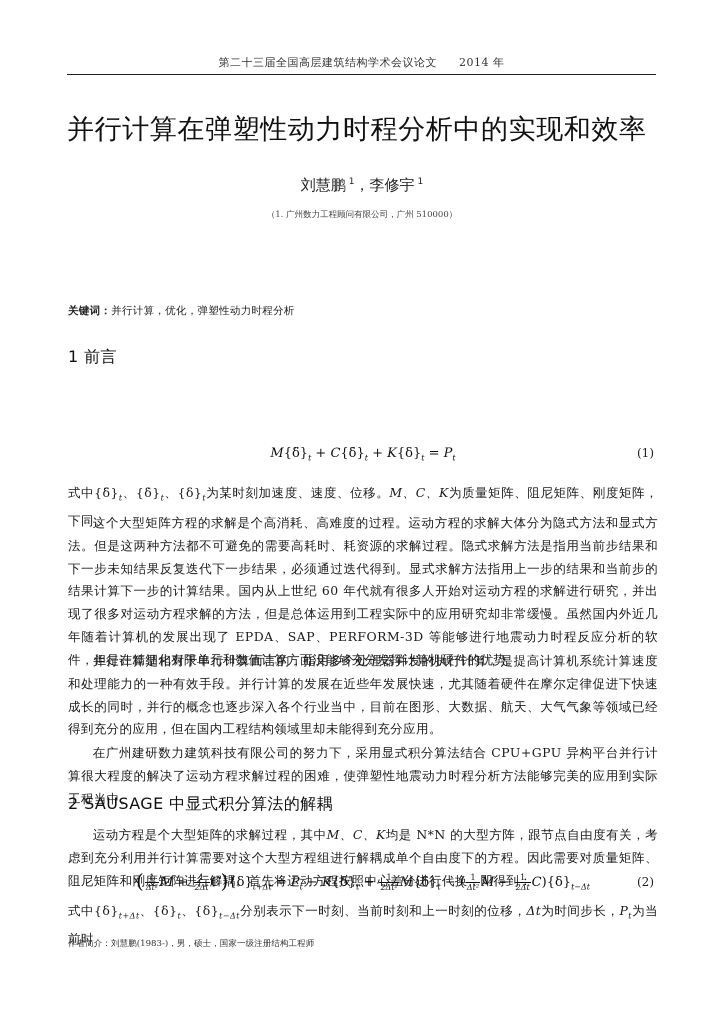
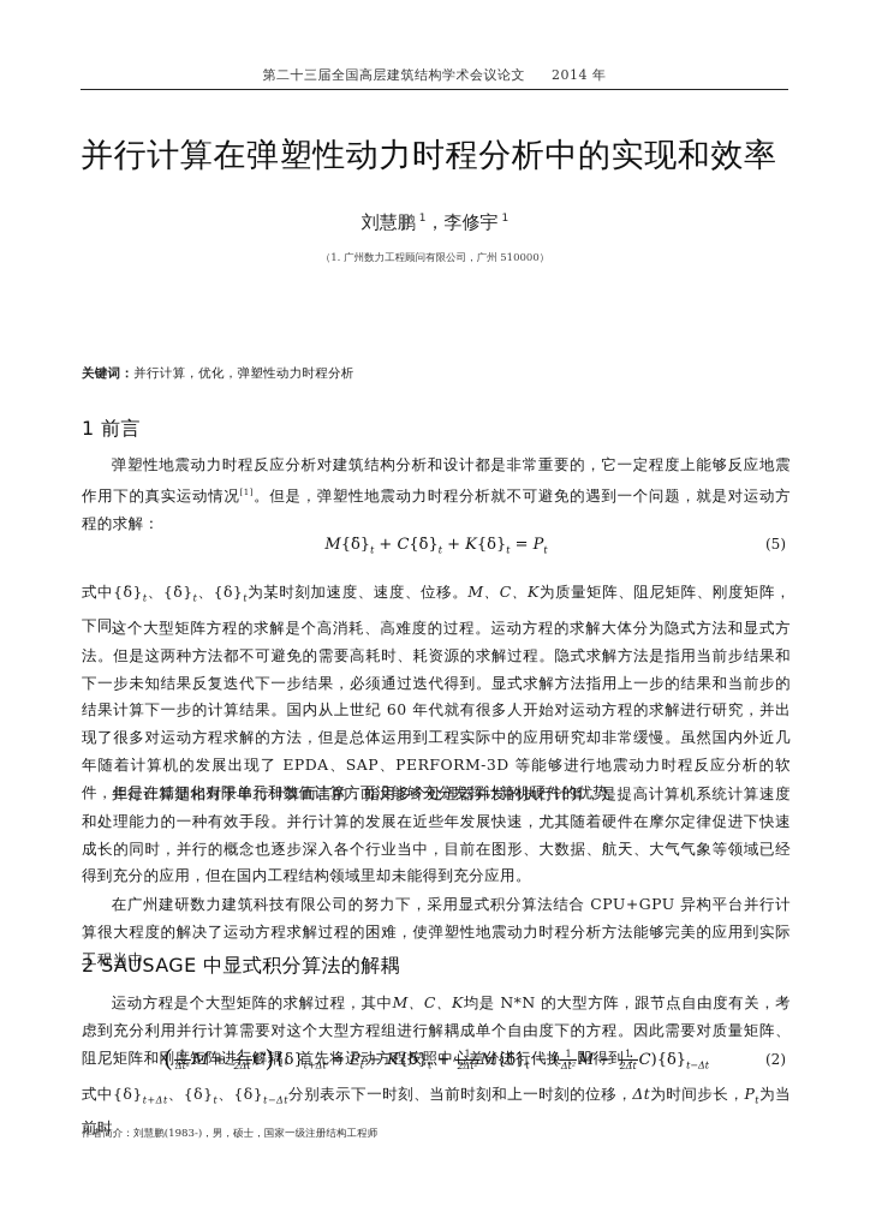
  第二十三届全国高层建筑结构学术会议论文 2014 年
  并行计算在弹塑性动力时程分析中的实现和效率
  刘慧鹏 1，李修宇 1
  （1. 广州数力工程顾问有限公司，广州 510000）
  关键词：并行计算，优化，弹塑性动力时程分析
  1 前言
+ 弹塑性地震动力时程反应分析对建筑结构分析和设计都是非常重要的，它一定程度上能够反应地震作用下的真实运动情况[1]。但是，弹塑性地震动力时程分析就不可避免的遇到一个问题，就是对运动方程的求解：
  M{δ̈}t + C{δ̇}t + K{δ}t = Pt
- (1)
+ (5)
  式中{δ̈}t、{δ̇}t、{δ}t为某时刻加速度、速度、位移。M、C、K为质量矩阵、阻尼矩阵、刚度矩阵，下同。
  这个大型矩阵方程的求解是个高消耗、高难度的过程。运动方程的求解大体分为隐式方法和显式方法。但是这两种方法都不可避免的需要高耗时、耗资源的求解过程。隐式求解方法是指用当前步结果和下一步未知结果反复迭代下一步结果，必须通过迭代得到。显式求解方法指用上一步的结果和当前步的结果计算下一步的计算结果。国内从上世纪 60 年代就有很多人开始对运动方程的求解进行研究，并出现了很多对运动方程求解的方法，但是总体运用到工程实际中的应用研究却非常缓慢。虽然国内外近几年随着计算机的发展出现了 EPDA、SAP、PERFORM-3D 等能够进行地震动力时程反应分析的软件，但是在精细化有限单元和数值计算方面没能够充分发挥计算机硬件的优势。
  并行计算是相对于串行计算而言的，指用多个处理器并发的执行计算，是提高计算机系统计算速度和处理能力的一种有效手段。并行计算的发展在近些年发展快速，尤其随着硬件在摩尔定律促进下快速成长的同时，并行的概念也逐步深入各个行业当中，目前在图形、大数据、航天、大气气象等领域已经得到充分的应用，但在国内工程结构领域里却未能得到充分应用。
  在广州建研数力建筑科技有限公司的努力下，采用显式积分算法结合 CPU+GPU 异构平台并行计算很大程度的解决了运动方程求解过程的困难，使弹塑性地震动力时程分析方法能够完美的应用到实际工程当中。
  2 SAUSAGE 中显式积分算法的解耦
  运动方程是个大型矩阵的求解过程，其中M、C、K均是 N*N 的大型方阵，跟节点自由度有关，考虑到充分利用并行计算需要对这个大型方程组进行解耦成单个自由度下的方程。因此需要对质量矩阵、阻尼矩阵和刚度矩阵进行解耦。首先将运动方程按照中心差分进行代换，即得到：
  (
  1
  Δt²
  M +
  1
  2Δt
  C){δ}t+Δt = Pt − K{δ}t +
  1
  2Δt²
  M{δ}t − (
  1
  Δt²
  M −
  1
  2Δt
  C){δ}t−Δt
  (2)
  式中{δ}t+Δt、{δ}t、{δ}t−Δt分别表示下一时刻、当前时刻和上一时刻的位移，Δt为时间步长，Pt为当前时
  作者简介：刘慧鹏(1983-)，男，硕士，国家一级注册结构工程师
